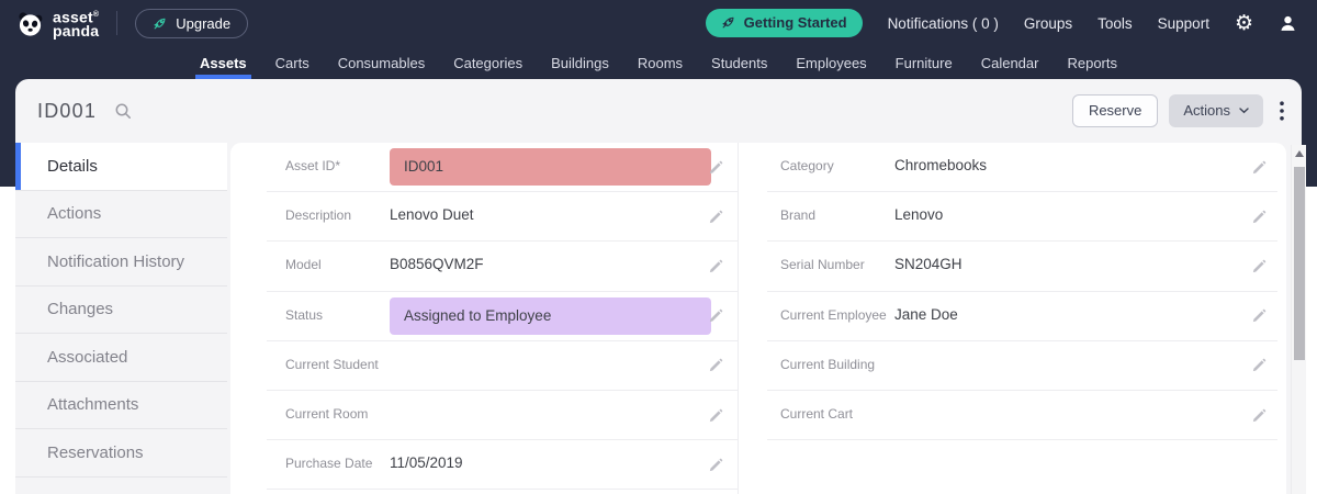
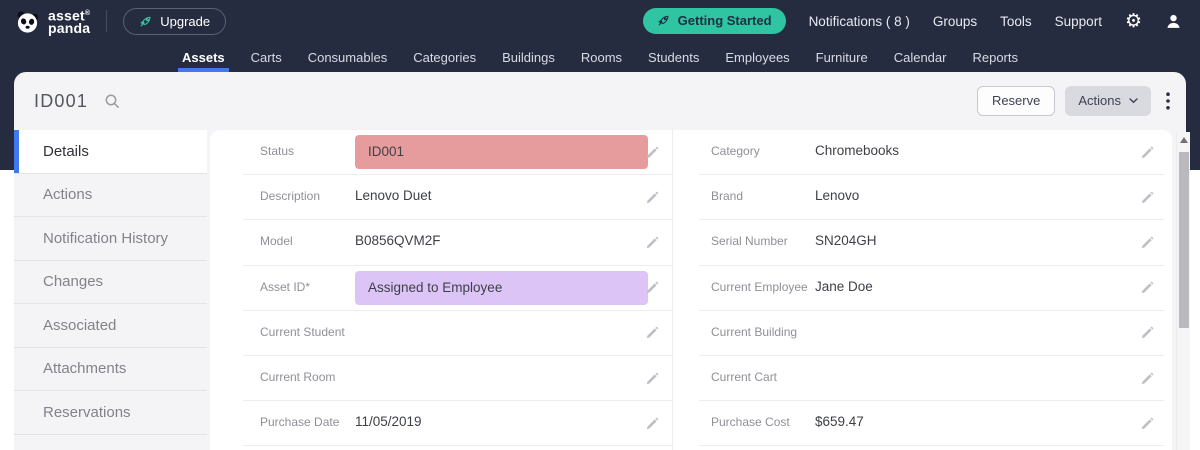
  asset
  panda
  Upgrade
  Getting Started
- Notifications ( 0 )
+ Notifications ( 8 )
  Groups
  Tools
  Support
  ⚙
  Assets
  Carts
  Consumables
  Categories
  Buildings
  Rooms
  Students
  Employees
  Furniture
  Calendar
  Reports
  ID001
  Reserve
  Actions
  Details
  Actions
  Notification History
  Changes
  Associated
  Attachments
  Reservations
- Asset ID*
+ Status
  ID001
  Description
  Lenovo Duet
  Model
  B0856QVM2F
- Status
+ Asset ID*
  Assigned to Employee
  Current Student
  Current Room
  Purchase Date
  11/05/2019
  Category
  Chromebooks
  Brand
  Lenovo
  Serial Number
  SN204GH
  Current Employee
  Jane Doe
  Current Building
  Current Cart
+ Purchase Cost
+ $659.47
